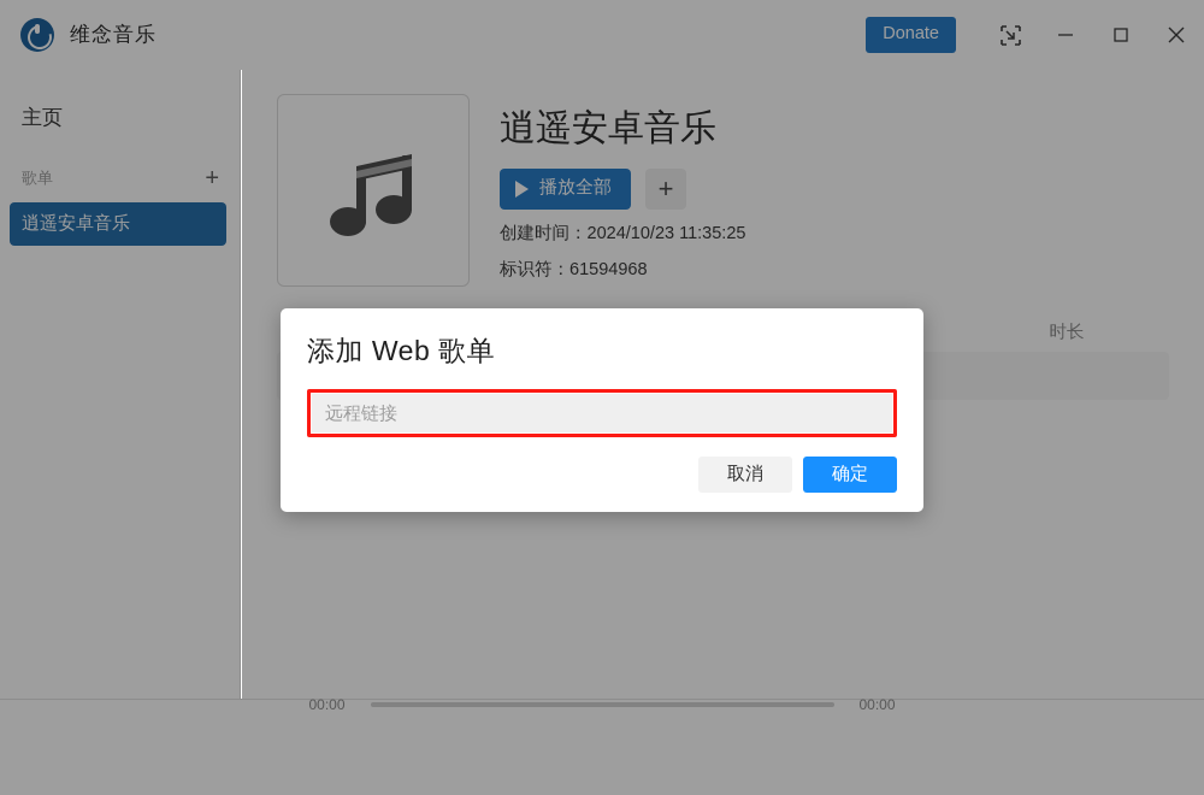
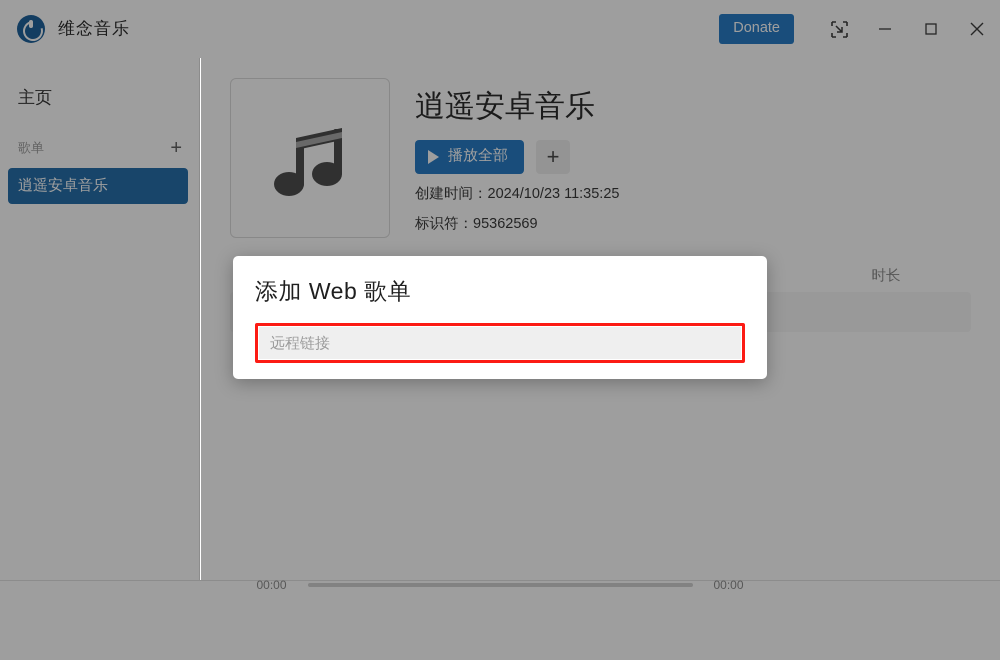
  维念音乐
  Donate
  主页
  歌单
  +
  逍遥安卓音乐
  逍遥安卓音乐
  播放全部
  +
  创建时间：2024/10/23 11:35:25
- 标识符：61594968
+ 标识符：95362569
  时长
  00:00
  00:00
  添加 Web 歌单
  远程链接
- 取消
- 确定
